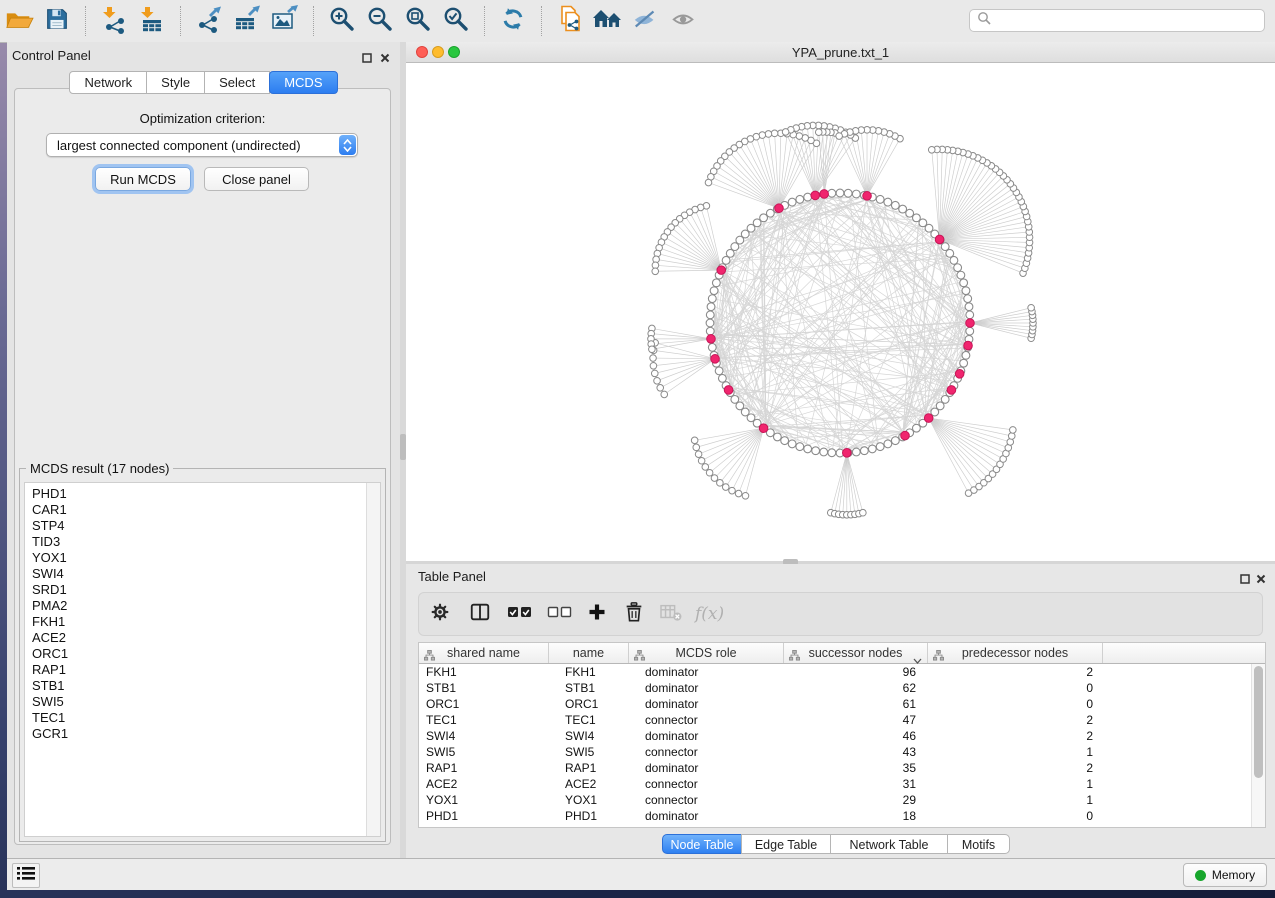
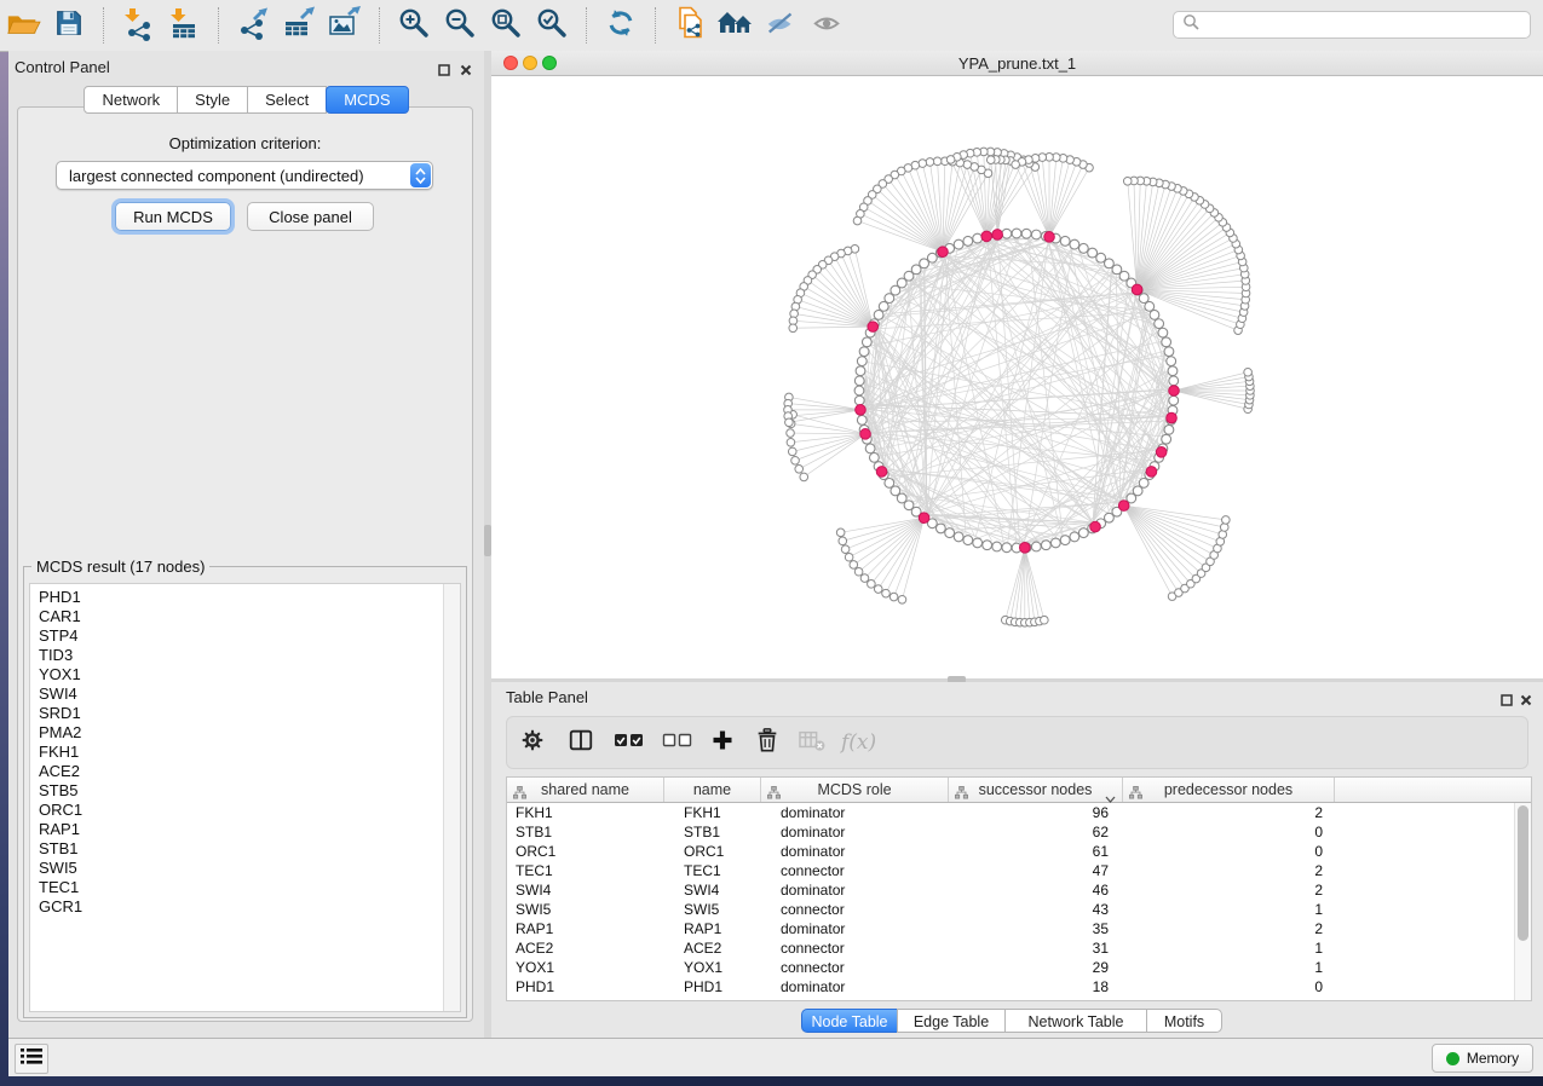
  Control Panel
  Network
  Style
  Select
  MCDS
  Optimization criterion:
  largest connected component (undirected)
  Run MCDS
  Close panel
  MCDS result (17 nodes)
  PHD1
  CAR1
  STP4
  TID3
  YOX1
  SWI4
  SRD1
  PMA2
  FKH1
  ACE2
+ STB5
  ORC1
  RAP1
  STB1
  SWI5
  TEC1
  GCR1
  YPA_prune.txt_1
  Table Panel
  f(x)
  shared name
  name
  MCDS role
  successor nodes
  predecessor nodes
  FKH1
  FKH1
  dominator
  96
  2
  STB1
  STB1
  dominator
  62
  0
  ORC1
  ORC1
  dominator
  61
  0
  TEC1
  TEC1
  connector
  47
  2
  SWI4
  SWI4
  dominator
  46
  2
  SWI5
  SWI5
  connector
  43
  1
  RAP1
  RAP1
  dominator
  35
  2
  ACE2
  ACE2
  connector
  31
  1
  YOX1
  YOX1
  connector
  29
  1
  PHD1
  PHD1
  dominator
  18
  0
  Node Table
  Edge Table
  Network Table
  Motifs
  Memory
